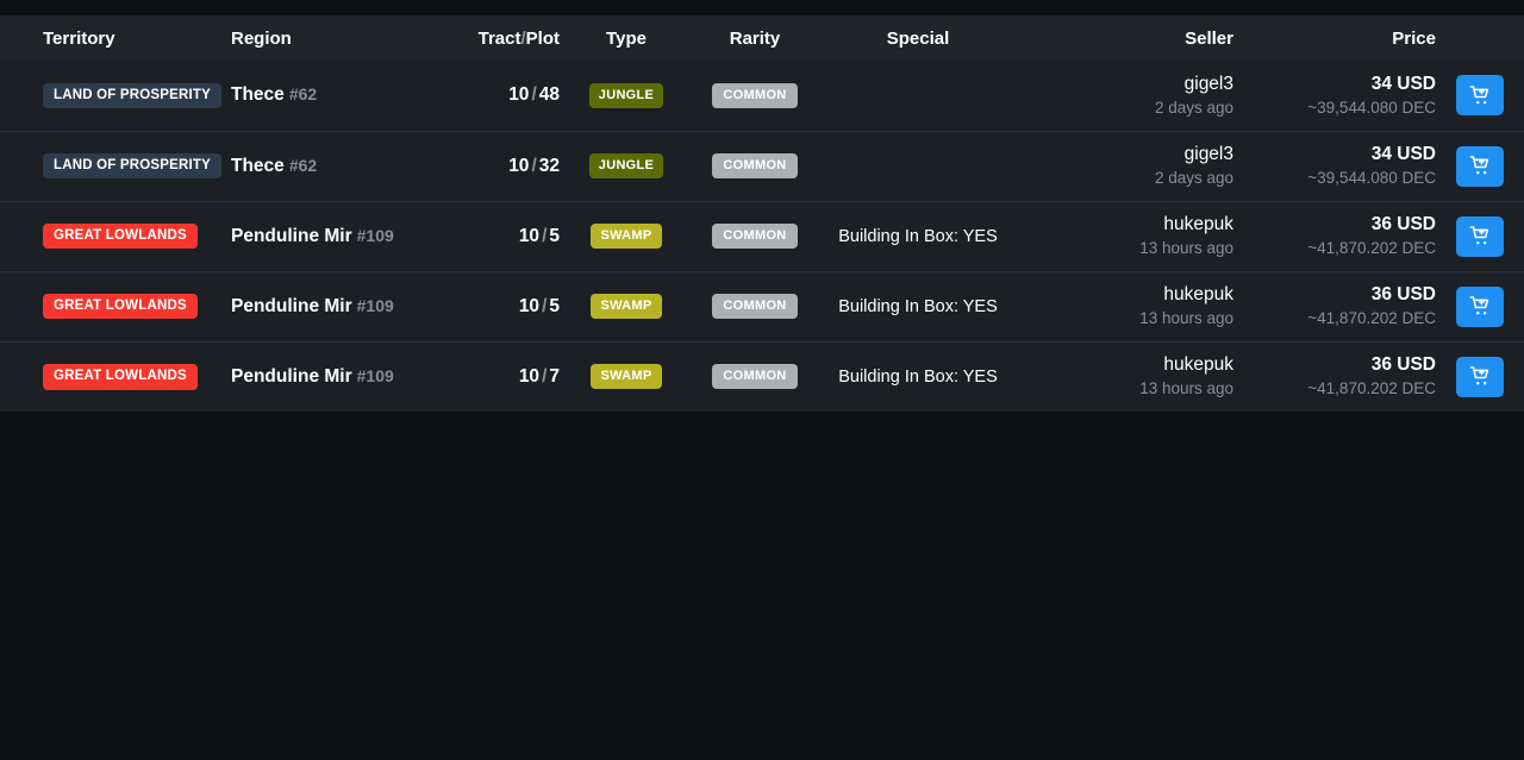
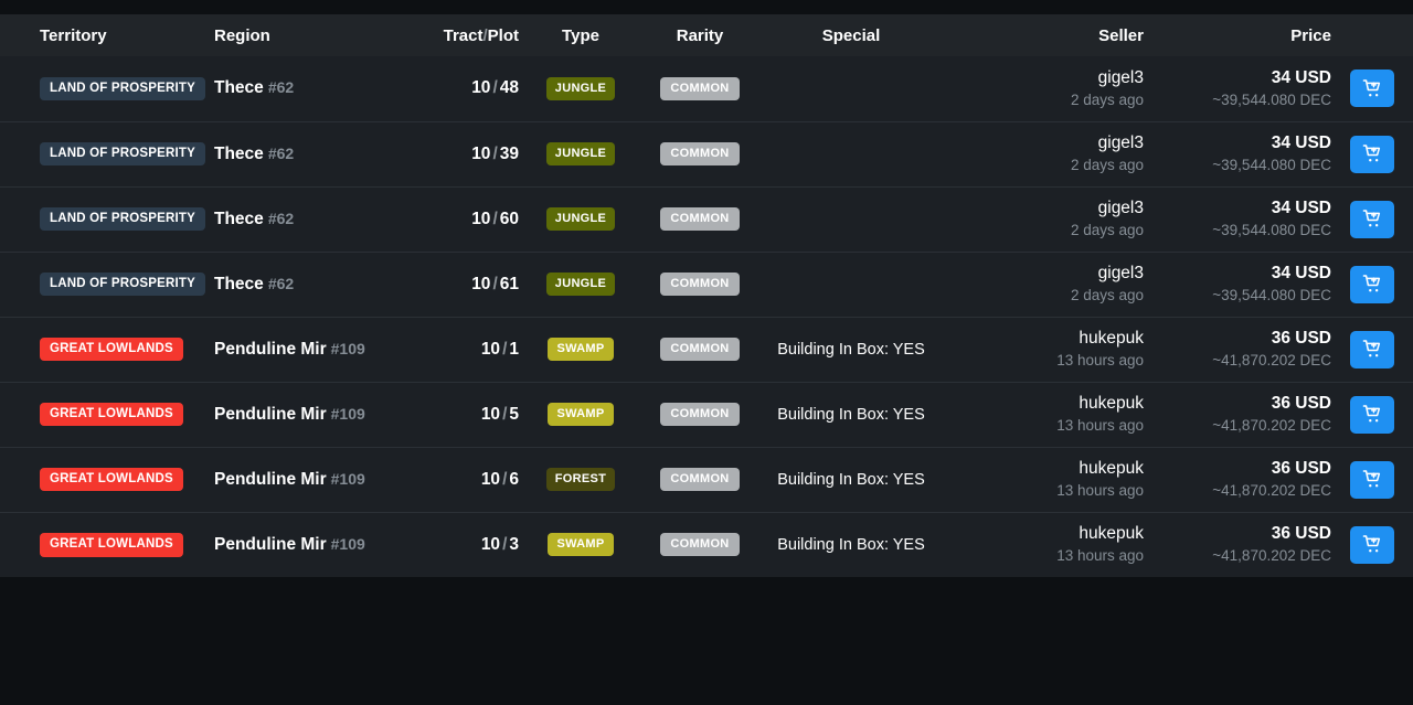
  Territory	Region	Tract/Plot	Type	Rarity	Special	Seller	Price
  LAND OF PROSPERITY	Thece #62	10/48	JUNGLE	COMMON		gigel32 days ago	34 USD~39,544.080 DEC
+ LAND OF PROSPERITY	Thece #62	10/39	JUNGLE	COMMON		gigel32 days ago	34 USD~39,544.080 DEC
+ LAND OF PROSPERITY	Thece #62	10/60	JUNGLE	COMMON		gigel32 days ago	34 USD~39,544.080 DEC
- LAND OF PROSPERITY	Thece #62	10/32	JUNGLE	COMMON		gigel32 days ago	34 USD~39,544.080 DEC
+ LAND OF PROSPERITY	Thece #62	10/61	JUNGLE	COMMON		gigel32 days ago	34 USD~39,544.080 DEC
- GREAT LOWLANDS	Penduline Mir #109	10/5	SWAMP	COMMON	Building In Box: YES	hukepuk13 hours ago	36 USD~41,870.202 DEC
+ GREAT LOWLANDS	Penduline Mir #109	10/1	SWAMP	COMMON	Building In Box: YES	hukepuk13 hours ago	36 USD~41,870.202 DEC
  GREAT LOWLANDS	Penduline Mir #109	10/5	SWAMP	COMMON	Building In Box: YES	hukepuk13 hours ago	36 USD~41,870.202 DEC
+ GREAT LOWLANDS	Penduline Mir #109	10/6	FOREST	COMMON	Building In Box: YES	hukepuk13 hours ago	36 USD~41,870.202 DEC
- GREAT LOWLANDS	Penduline Mir #109	10/7	SWAMP	COMMON	Building In Box: YES	hukepuk13 hours ago	36 USD~41,870.202 DEC
+ GREAT LOWLANDS	Penduline Mir #109	10/3	SWAMP	COMMON	Building In Box: YES	hukepuk13 hours ago	36 USD~41,870.202 DEC
